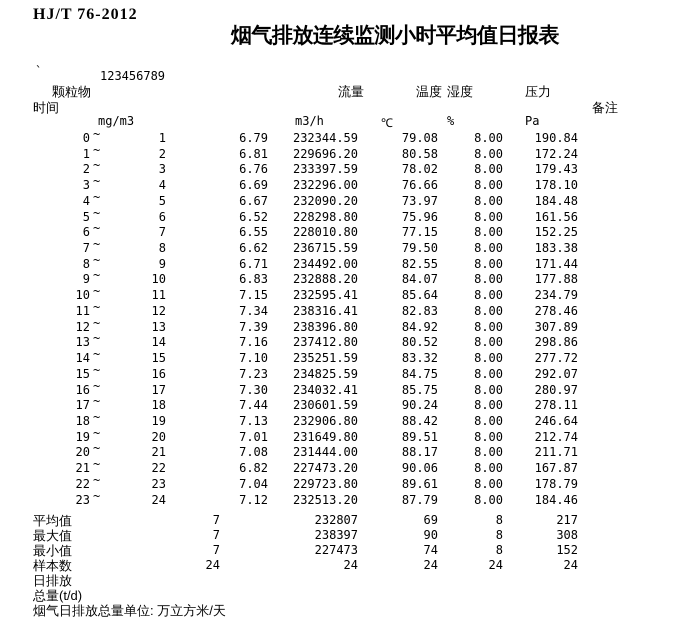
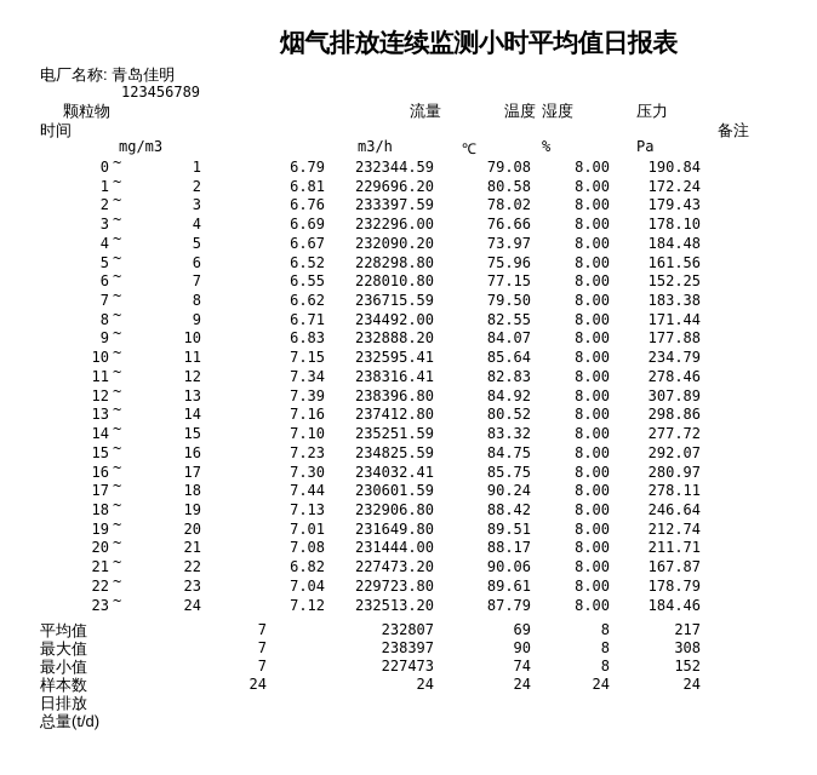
- HJ/T 76-2012
  烟气排放连续监测小时平均值日报表
+ 电厂名称: 青岛佳明
  `
  123456789
  颗粒物
  时间
  流量
  温度
  湿度
  压力
  备注
  mg/m3
  m3/h
  ℃
  %
  Pa
  0
  ~
  1
  6.79
  232344.59
  79.08
  8.00
  190.84
  1
  ~
  2
  6.81
  229696.20
  80.58
  8.00
  172.24
  2
  ~
  3
  6.76
  233397.59
  78.02
  8.00
  179.43
  3
  ~
  4
  6.69
  232296.00
  76.66
  8.00
  178.10
  4
  ~
  5
  6.67
  232090.20
  73.97
  8.00
  184.48
  5
  ~
  6
  6.52
  228298.80
  75.96
  8.00
  161.56
  6
  ~
  7
  6.55
  228010.80
  77.15
  8.00
  152.25
  7
  ~
  8
  6.62
  236715.59
  79.50
  8.00
  183.38
  8
  ~
  9
  6.71
  234492.00
  82.55
  8.00
  171.44
  9
  ~
  10
  6.83
  232888.20
  84.07
  8.00
  177.88
  10
  ~
  11
  7.15
  232595.41
  85.64
  8.00
  234.79
  11
  ~
  12
  7.34
  238316.41
  82.83
  8.00
  278.46
  12
  ~
  13
  7.39
  238396.80
  84.92
  8.00
  307.89
  13
  ~
  14
  7.16
  237412.80
  80.52
  8.00
  298.86
  14
  ~
  15
  7.10
  235251.59
  83.32
  8.00
  277.72
  15
  ~
  16
  7.23
  234825.59
  84.75
  8.00
  292.07
  16
  ~
  17
  7.30
  234032.41
  85.75
  8.00
  280.97
  17
  ~
  18
  7.44
  230601.59
  90.24
  8.00
  278.11
  18
  ~
  19
  7.13
  232906.80
  88.42
  8.00
  246.64
  19
  ~
  20
  7.01
  231649.80
  89.51
  8.00
  212.74
  20
  ~
  21
  7.08
  231444.00
  88.17
  8.00
  211.71
  21
  ~
  22
  6.82
  227473.20
  90.06
  8.00
  167.87
  22
  ~
  23
  7.04
  229723.80
  89.61
  8.00
  178.79
  23
  ~
  24
  7.12
  232513.20
  87.79
  8.00
  184.46
  平均值
  7
  232807
  69
  8
  217
  最大值
  7
  238397
  90
  8
  308
  最小值
  7
  227473
  74
  8
  152
  样本数
  24
  24
  24
  24
  24
  日排放
  总量(t/d)
- 烟气日排放总量单位: 万立方米/天
